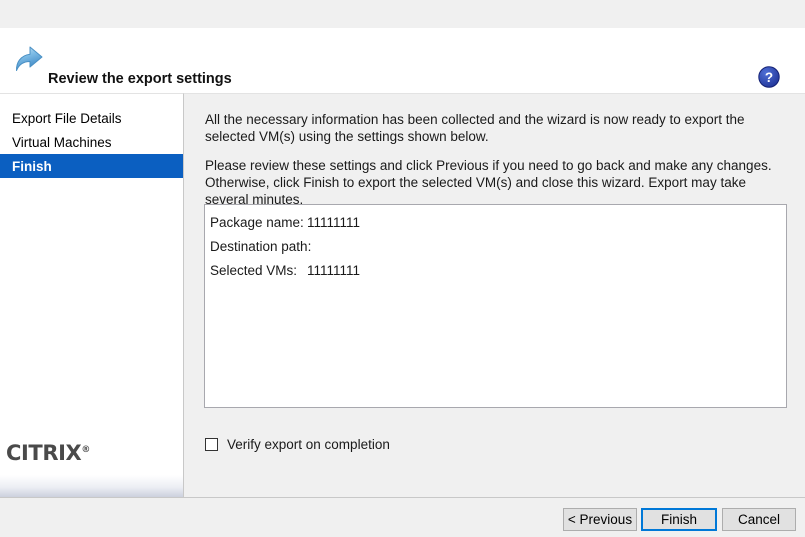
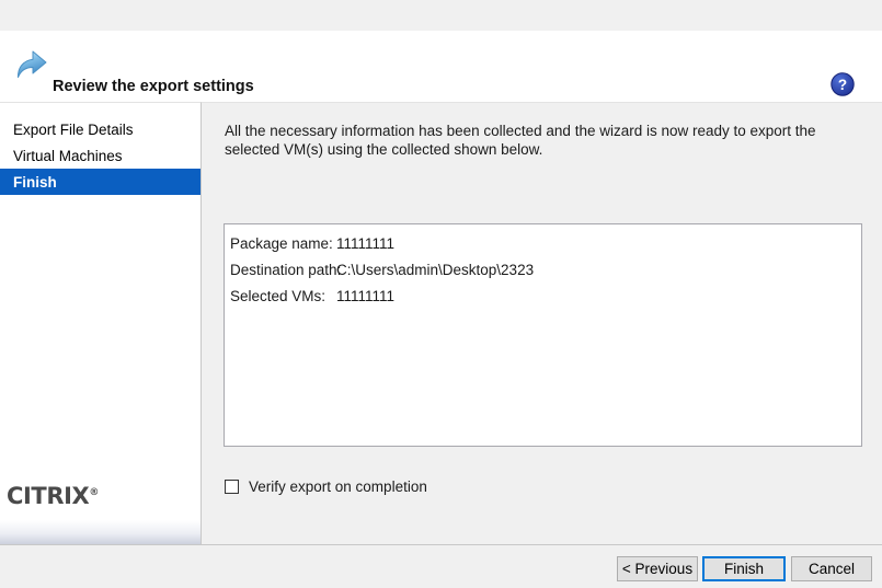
  Review the export settings
  ?
  Export File Details
  Virtual Machines
  Finish
  CITRIX®
- All the necessary information has been collected and the wizard is now ready to export the selected VM(s) using the settings shown below.
+ All the necessary information has been collected and the wizard is now ready to export the selected VM(s) using the collected shown below.
- Please review these settings and click Previous if you need to go back and make any changes. Otherwise, click Finish to export the selected VM(s) and close this wizard. Export may take several minutes.
  Package name:
  11111111
  Destination path:
+ C:\Users\admin\Desktop\2323
  Selected VMs:
  11111111
  Verify export on completion
  < Previous
  Finish
  Cancel
